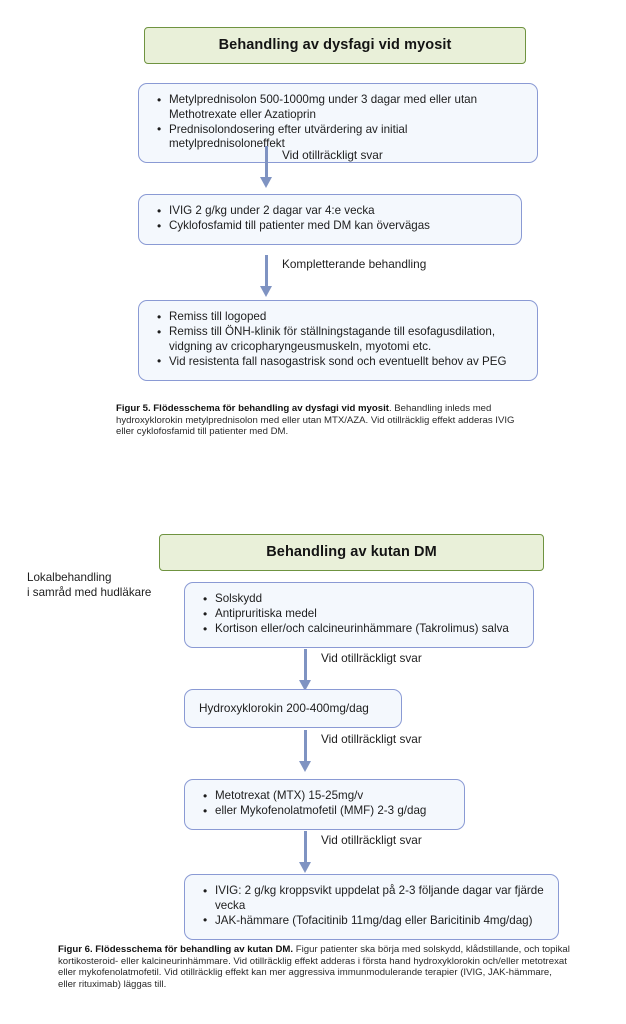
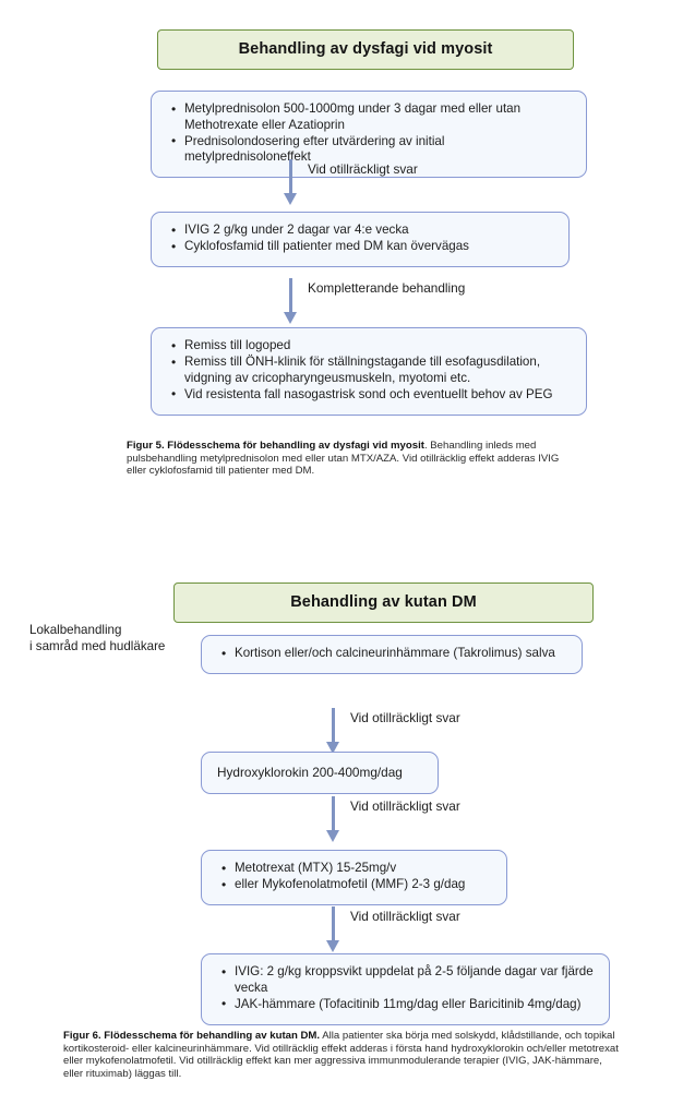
  Behandling av dysfagi vid myosit
  Metylprednisolon 500-1000mg under 3 dagar med eller utan Methotrexate eller Azatioprin
  Prednisolondosering efter utvärdering av initial metylprednisoloneffekt
  Vid otillräckligt svar
  IVIG 2 g/kg under 2 dagar var 4:e vecka
  Cyklofosfamid till patienter med DM kan övervägas
  Kompletterande behandling
  Remiss till logoped
  Remiss till ÖNH-klinik för ställningstagande till esofagusdilation, vidgning av cricopharyngeusmuskeln, myotomi etc.
  Vid resistenta fall nasogastrisk sond och eventuellt behov av PEG
- Figur 5. Flödesschema för behandling av dysfagi vid myosit. Behandling inleds med hydroxyklorokin metylprednisolon med eller utan MTX/AZA. Vid otillräcklig effekt adderas IVIG eller cyklofosfamid till patienter med DM.
+ Figur 5. Flödesschema för behandling av dysfagi vid myosit. Behandling inleds med pulsbehandling metylprednisolon med eller utan MTX/AZA. Vid otillräcklig effekt adderas IVIG eller cyklofosfamid till patienter med DM.
  Behandling av kutan DM
  Lokalbehandling
  i samråd med hudläkare
- Solskydd
- Antipruritiska medel
  Kortison eller/och calcineurinhämmare (Takrolimus) salva
  Vid otillräckligt svar
  Hydroxyklorokin 200-400mg/dag
  Vid otillräckligt svar
  Metotrexat (MTX) 15-25mg/v
  eller Mykofenolatmofetil (MMF) 2-3 g/dag
  Vid otillräckligt svar
- IVIG: 2 g/kg kroppsvikt uppdelat på 2-3 följande dagar var fjärde vecka
+ IVIG: 2 g/kg kroppsvikt uppdelat på 2-5 följande dagar var fjärde vecka
  JAK-hämmare (Tofacitinib 11mg/dag eller Baricitinib 4mg/dag)
- Figur 6. Flödesschema för behandling av kutan DM. Figur patienter ska börja med solskydd, klådstillande, och topikal kortikosteroid- eller kalcineurinhämmare. Vid otillräcklig effekt adderas i första hand hydroxyklorokin och/eller metotrexat eller mykofenolatmofetil. Vid otillräcklig effekt kan mer aggressiva immunmodulerande terapier (IVIG, JAK-hämmare, eller rituximab) läggas till.
+ Figur 6. Flödesschema för behandling av kutan DM. Alla patienter ska börja med solskydd, klådstillande, och topikal kortikosteroid- eller kalcineurinhämmare. Vid otillräcklig effekt adderas i första hand hydroxyklorokin och/eller metotrexat eller mykofenolatmofetil. Vid otillräcklig effekt kan mer aggressiva immunmodulerande terapier (IVIG, JAK-hämmare, eller rituximab) läggas till.
